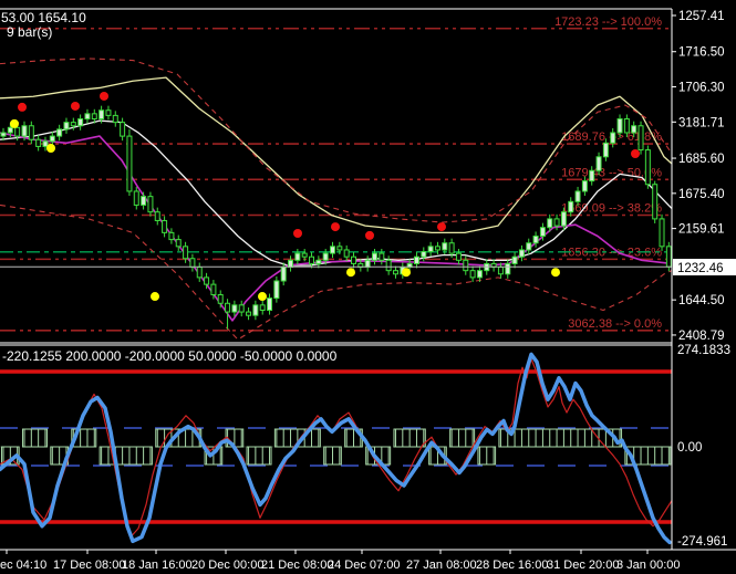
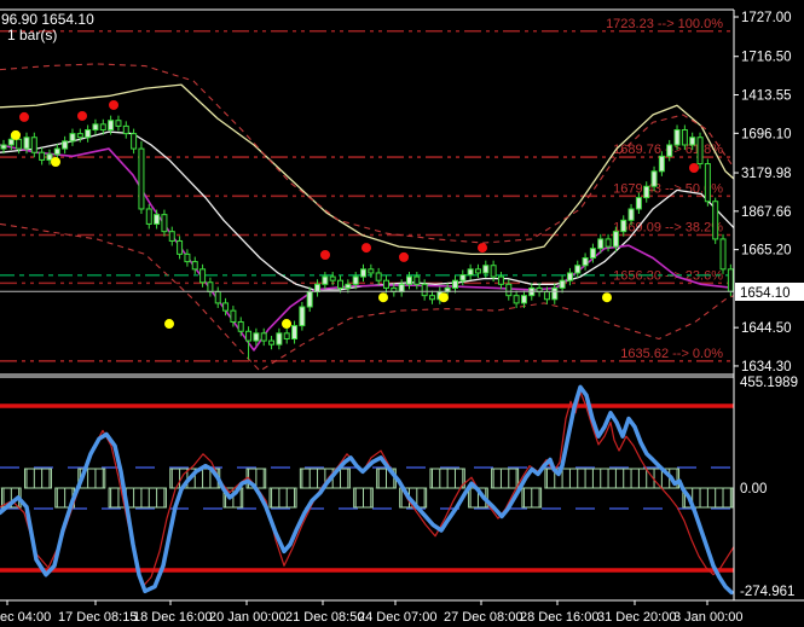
  1723.23 --> 100.0%
  1689.76> 618%
  167943 --> 50.%
  169.09 --> 38.2
- 3062.38 --> 0.0%
+ 1635.62 --> 0.0%
- 1257.41
+ 1727.00
  1716.50
- 1706.30
+ 1413.55
- 3181.71
+ 1696.10
- 1685.60
+ 3179.98
- 1675.40
+ 1867.66
- 2159.61
+ 1665.20
  1644.50
- 2408.79
+ 1634.30
- ec 04:10
+ ec 04:00
- 17 Dec 08:00
+ 17 Dec 08:15
- 18 Jan 16:00
+ 18 Dec 16:00
- 20 Dec 00:00
+ 20 Jan 00:00
- 21 Dec 08:00
+ 21 Dec 08:50
  24 Dec 07:00
- 27 Jan 08:00
+ 27 Dec 08:00
  28 Dec 16:00
  31 Dec 20:00
  3 Jan 00:00
- 53.00 1654.10
+ 96.90 1654.10
- 9 bar(s)
+ 1 bar(s)
- -220.1255 200.0000 -200.0000 50.0000 -50.0000 0.0000
- 274.1833
+ 455.1989
  0.00
  -274.961
- 1232.46
+ 1654.10
